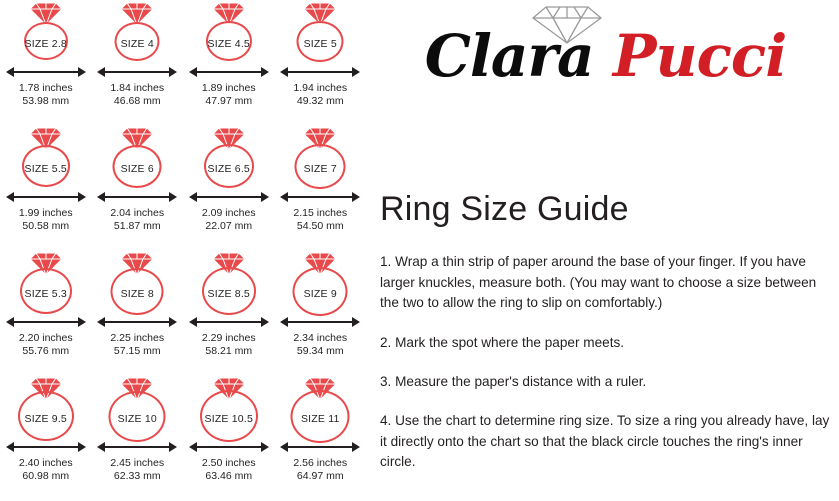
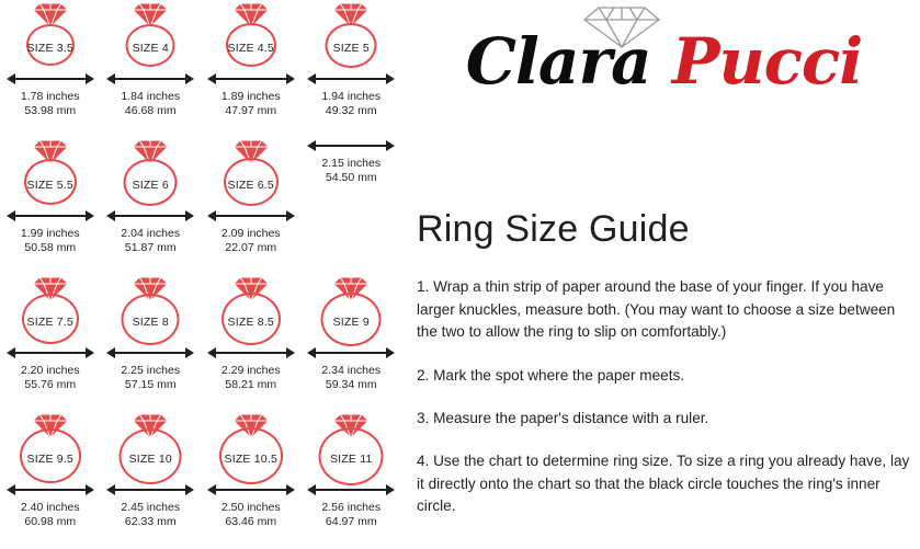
- SIZE 2.8
+ SIZE 3.5
  1.78 inches
  53.98 mm
  SIZE 4
  1.84 inches
  46.68 mm
  SIZE 4.5
  1.89 inches
  47.97 mm
  SIZE 5
  1.94 inches
  49.32 mm
  SIZE 5.5
  1.99 inches
  50.58 mm
  SIZE 6
  2.04 inches
  51.87 mm
  SIZE 6.5
  2.09 inches
  22.07 mm
- SIZE 7
  2.15 inches
  54.50 mm
- SIZE 5.3
+ SIZE 7.5
  2.20 inches
  55.76 mm
  SIZE 8
  2.25 inches
  57.15 mm
  SIZE 8.5
  2.29 inches
  58.21 mm
  SIZE 9
  2.34 inches
  59.34 mm
  SIZE 9.5
  2.40 inches
  60.98 mm
  SIZE 10
  2.45 inches
  62.33 mm
  SIZE 10.5
  2.50 inches
  63.46 mm
  SIZE 11
  2.56 inches
  64.97 mm
  Clara Pucci
  Ring Size Guide
  1. Wrap a thin strip of paper around the base of your finger. If you have larger knuckles, measure both. (You may want to choose a size between the two to allow the ring to slip on comfortably.)
  2. Mark the spot where the paper meets.
  3. Measure the paper's distance with a ruler.
  4. Use the chart to determine ring size. To size a ring you already have, lay it directly onto the chart so that the black circle touches the ring's inner circle.
